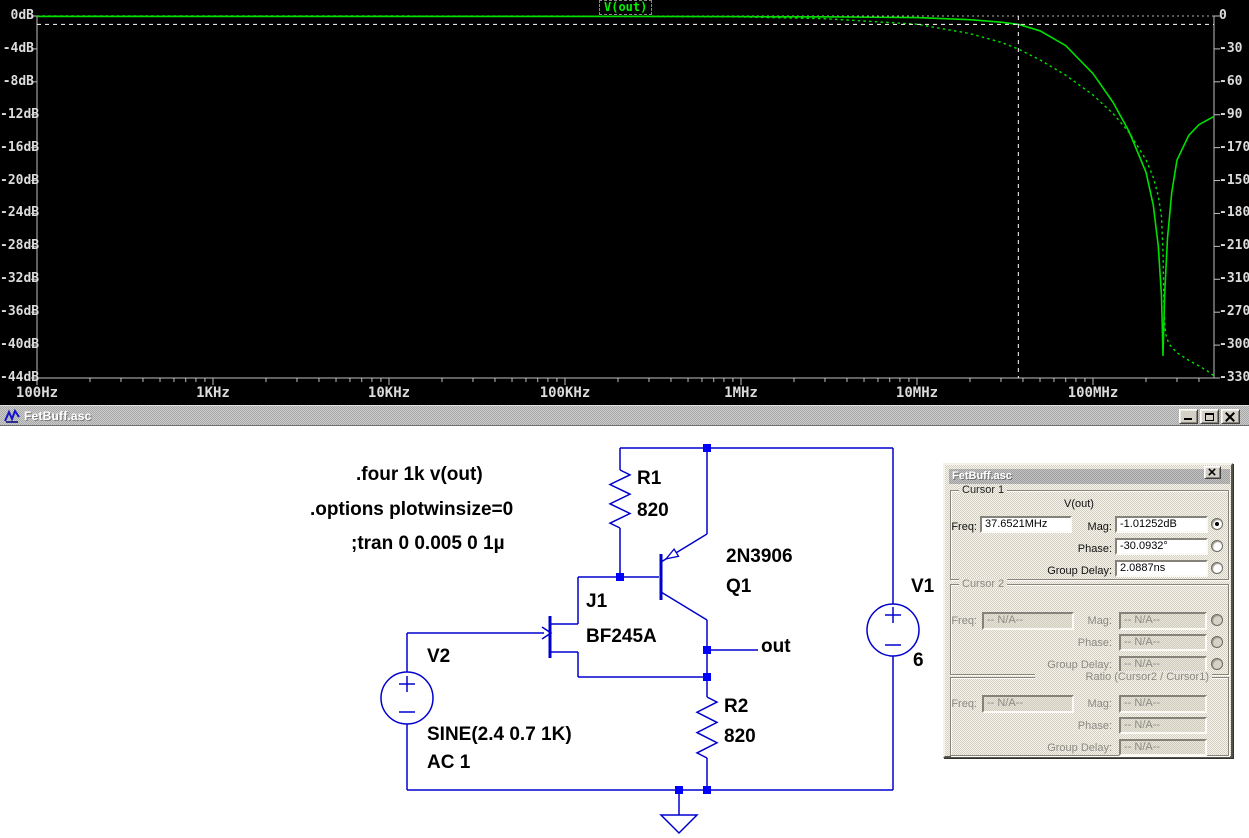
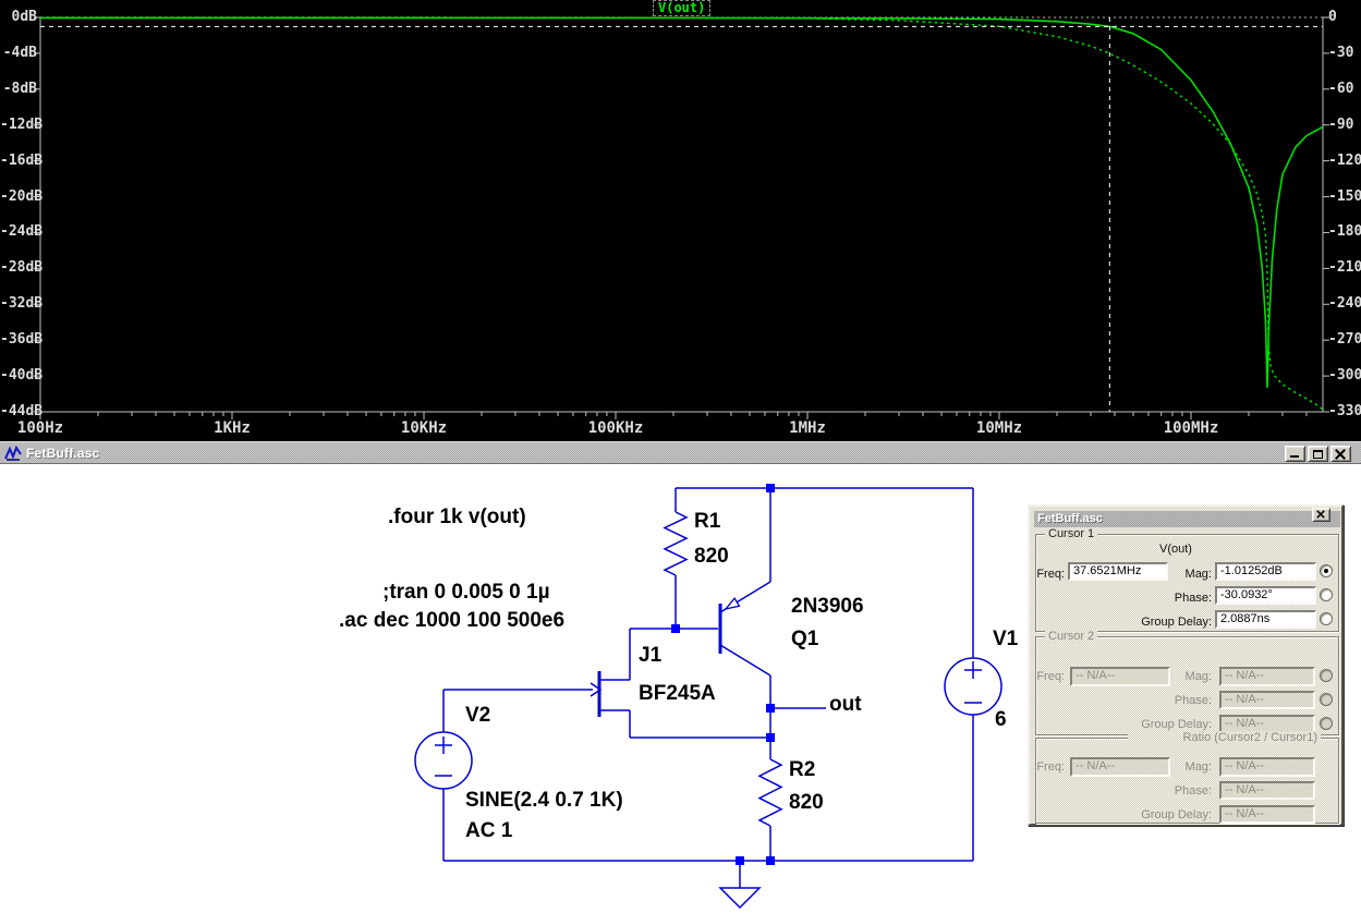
  0dB
  0
  -4dB
  -30
  -8dB
  -60
  -12dB
  -90
  -16dB
- -170
+ -120
  -20dB
  -150
  -24dB
  -180
  -28dB
  -210
  -32dB
- -310
+ -240
  -36dB
  -270
  -40dB
  -300
  -44dB
  -330
  100Hz
  1KHz
  10KHz
  100KHz
  1MHz
  10MHz
  100MHz
  V(out)
  FetBuff.asc
  .four 1k v(out)
- .options plotwinsize=0
  ;tran 0 0.005 0 1µ
+ .ac dec 1000 100 500e6
  R1
  820
  2N3906
  Q1
  J1
  BF245A
  out
  V2
  SINE(2.4 0.7 1K)
  AC 1
  V1
  6
  R2
  820
  FetBuff.asc
  Cursor 1
  V(out)
  Freq:
  37.6521MHz
  Mag:
  -1.01252dB
  Phase:
  -30.0932°
  Group Delay:
  2.0887ns
  Cursor 2
  Freq:
  -- N/A--
  Mag:
  -- N/A--
  Phase:
  -- N/A--
  Group Delay:
  -- N/A--
  Ratio (Cursor2 / Cursor1)
  Freq:
  -- N/A--
  Mag:
  -- N/A--
  Phase:
  -- N/A--
  Group Delay:
  -- N/A--
